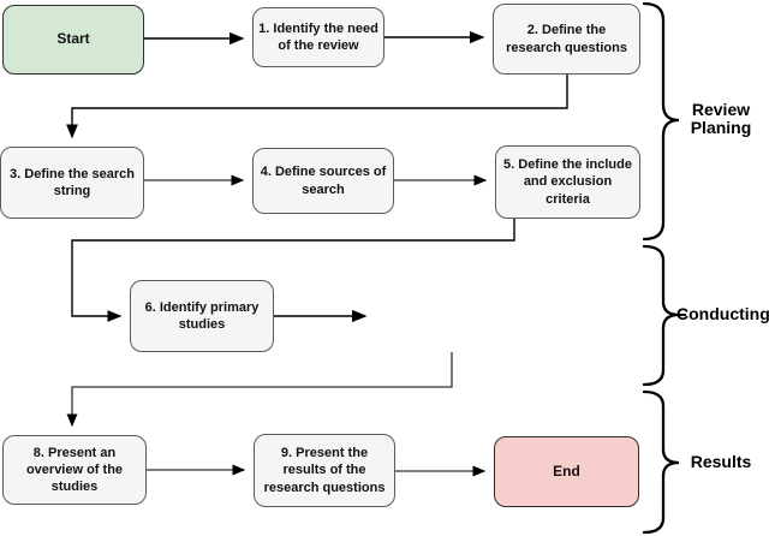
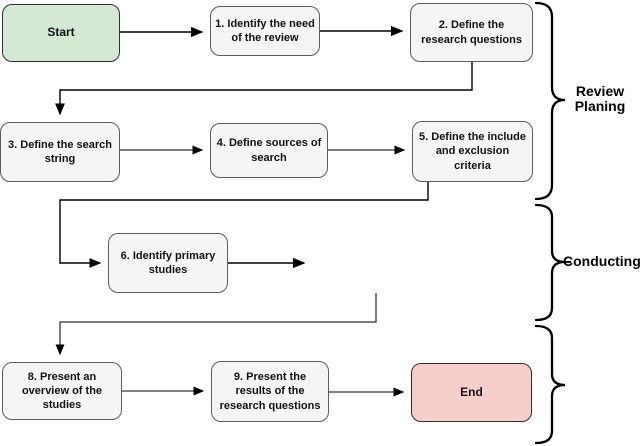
  Start
  1. Identify the need
  of the review
  2. Define the
  research questions
  3. Define the search
  string
  4. Define sources of
  search
  5. Define the include
  and exclusion
  criteria
  6. Identify primary
  studies
  8. Present an
  overview of the
  studies
  9. Present the
  results of the
  research questions
  End
  Review
  Planing
  Conducting
- Results
